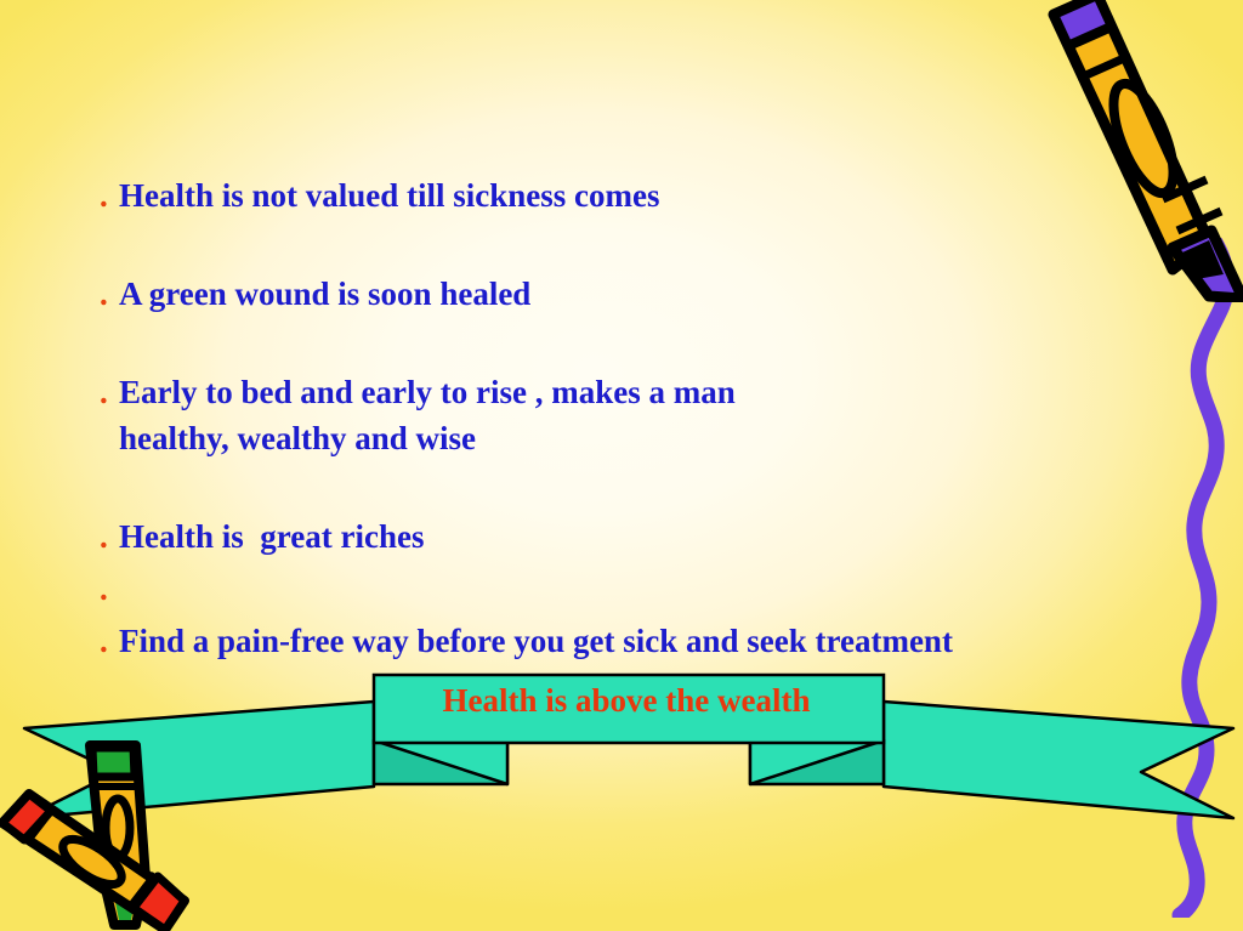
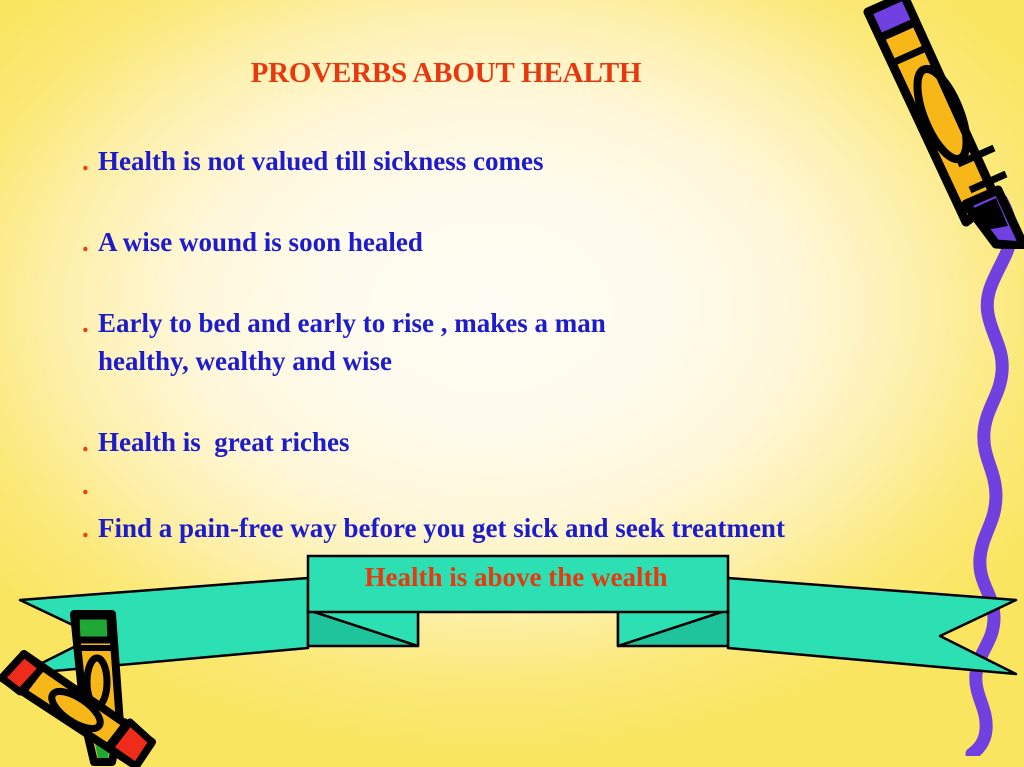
+ PROVERBS ABOUT HEALTH
  .
  Health is not valued till sickness comes
  .
- A green wound is soon healed
+ A wise wound is soon healed
  .
  Early to bed and early to rise , makes a man
  healthy, wealthy and wise
  .
  Health is great riches
  .
  .
  Find a pain-free way before you get sick and seek treatment
  Health is above the wealth
